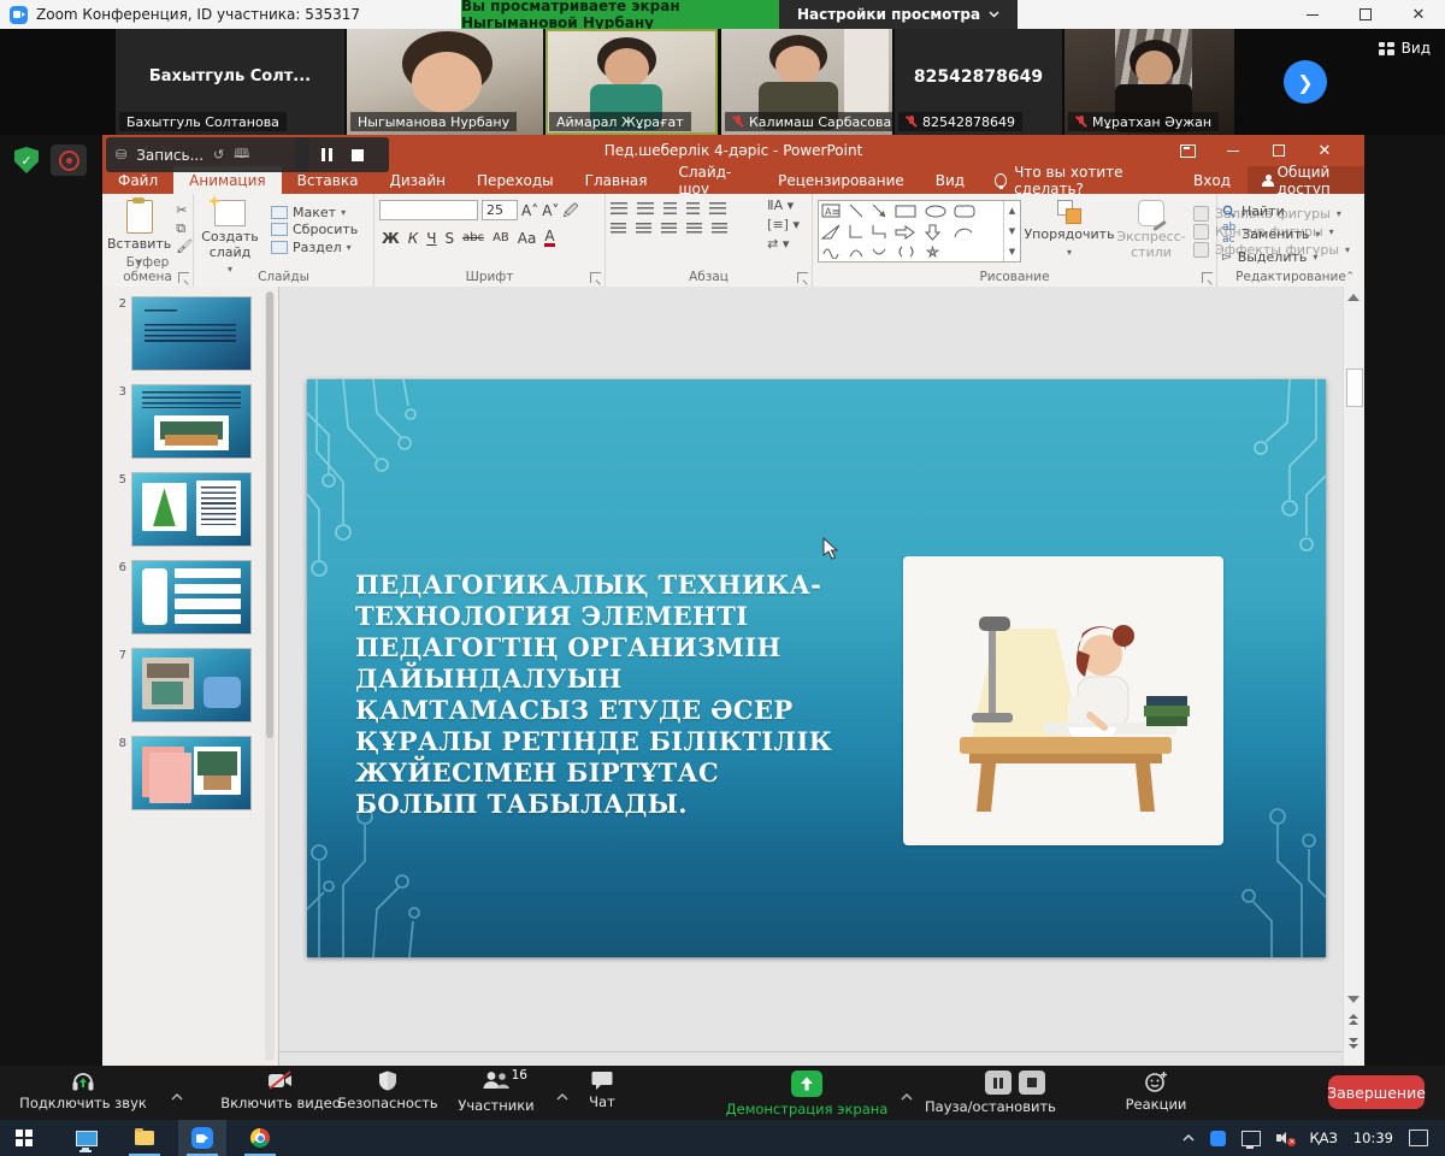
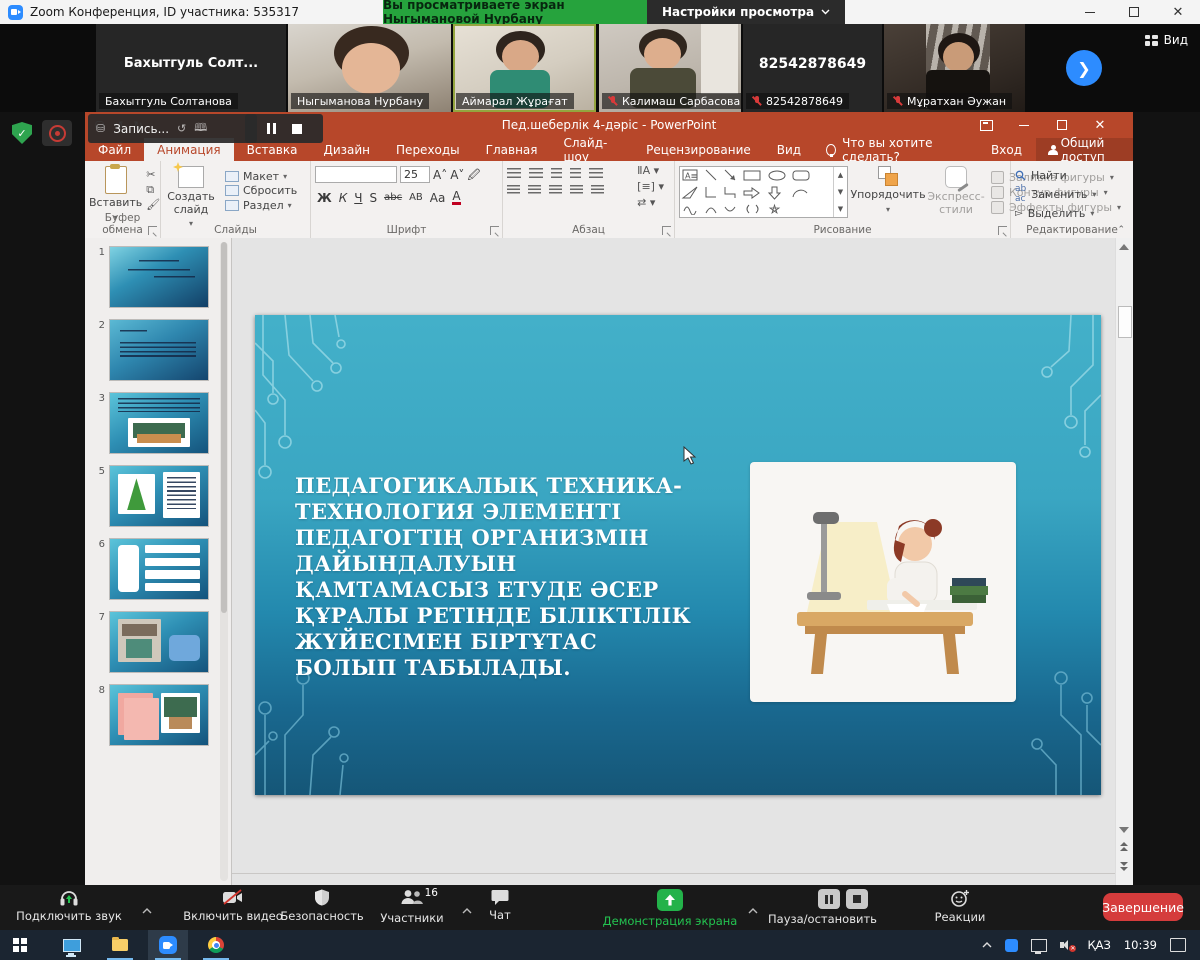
  Zoom Конференция, ID участника: 535317
  Вы просматриваете экран Ныгымановой Нурбану
  Настройки просмотра
  ✕
  Бахытгуль Солт...
  Бахытгуль Солтанова
  Ныгыманова Нурбану
  Аймарал Жұрағат
  Калимаш Сарбасова
  82542878649
  82542878649
  Мұратхан Әужан
  ❯
  Вид
  ✓
  Пед.шеберлік 4-дәріс - PowerPoint
  ✕
  ⛁
  Запись...
  ↺
  🕮
  Файл
  Анимация
  Вставка
  Дизайн
  Переходы
  Главная
  Слайд-шоу
  Рецензирование
  Вид
  Что вы хотите сделать?
  Вход
  Общий доступ
  Вставить
  ▾
  ✂
  ⧉
  🖌
  Буфер обмена
  Создать слайд
  ▾
  Макет
  ▾
  Сбросить
  Раздел
  ▾
  Слайды
  25
  А˄
  А˅
  🖉
  Ж
  К
  Ч
  S
  abc
  АВ
  Аа
  А
  Шрифт
  ⅡA ▾
  [≡] ▾
  ⇄ ▾
  Абзац
  A≡
  ▲
  ▼
  ▼
  Упорядочить
  ▾
  Экспресс-стили
  Зливка фигуры
  ▾
  Контур фигуры
  ▾
  Эффекты фигуры
  ▾
  Рисование
  Найти
  ab
  ac
  Заменить
  ▾
  ▻
  Выделить
  ▾
  Редактирование
  ⌃
+ 1
  2
  3
  5
  6
  7
  8
  ПЕДАГОГИКАЛЫҚ ТЕХНИКА-
  ТЕХНОЛОГИЯ ЭЛЕМЕНТІ
  ПЕДАГОГТІҢ ОРГАНИЗМІН
  ДАЙЫНДАЛУЫН
  ҚАМТАМАСЫЗ ЕТУДЕ ӘСЕР
  ҚҰРАЛЫ РЕТІНДЕ БІЛІКТІЛІК
  ЖҮЙЕСІМЕН БІРТҰТАС
  БОЛЫП ТАБЫЛАДЫ.
  Подключить звук
  Включить видео
  Безопасность
  16
  Участники
  Чат
  Демонстрация экрана
  Пауза/остановить
  Реакции
  Завершение
  ҚАЗ
  10:39
